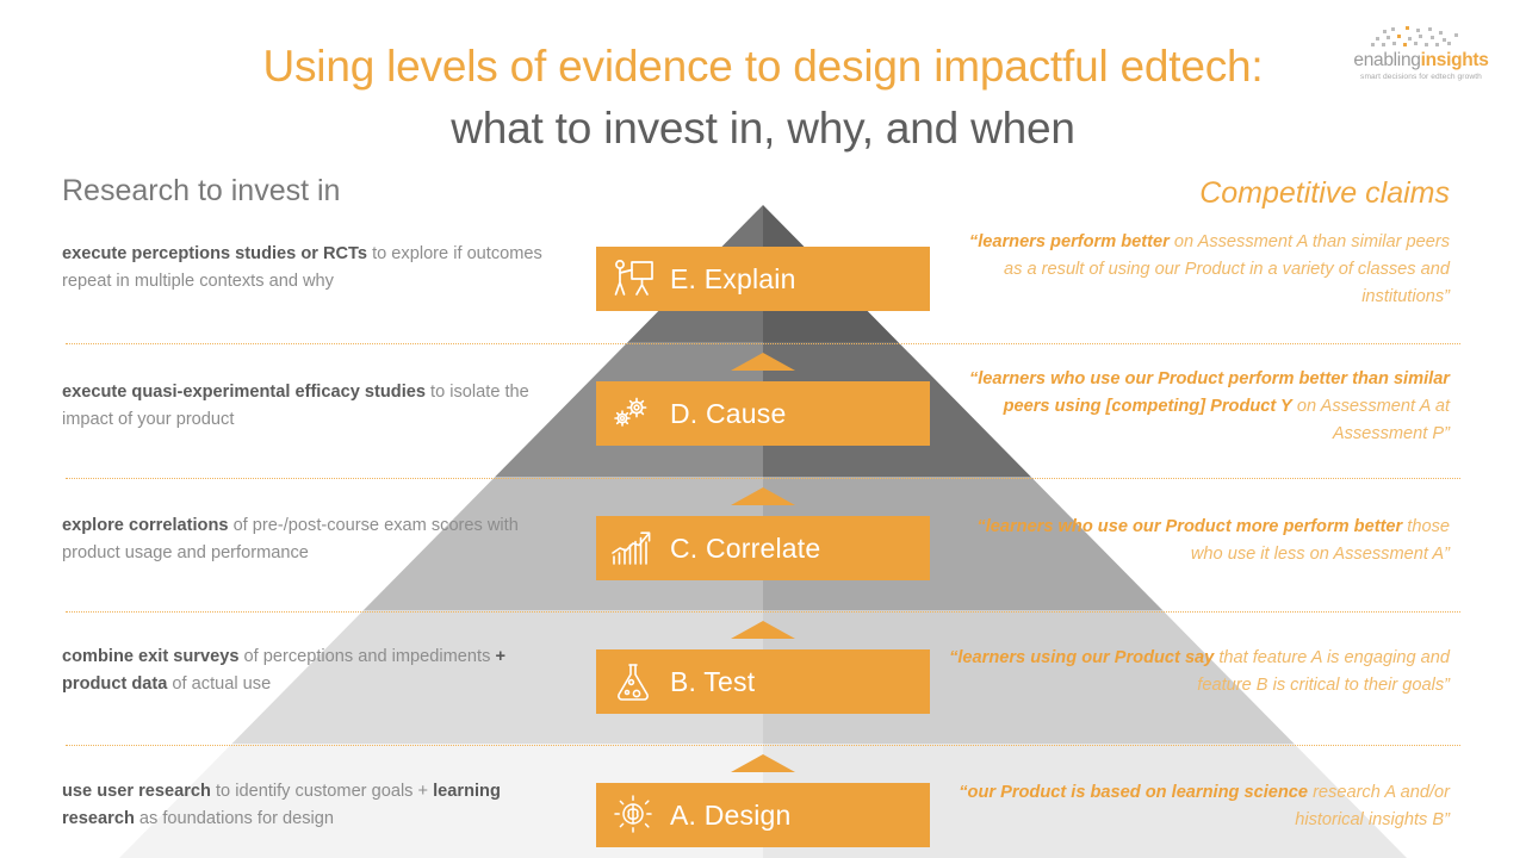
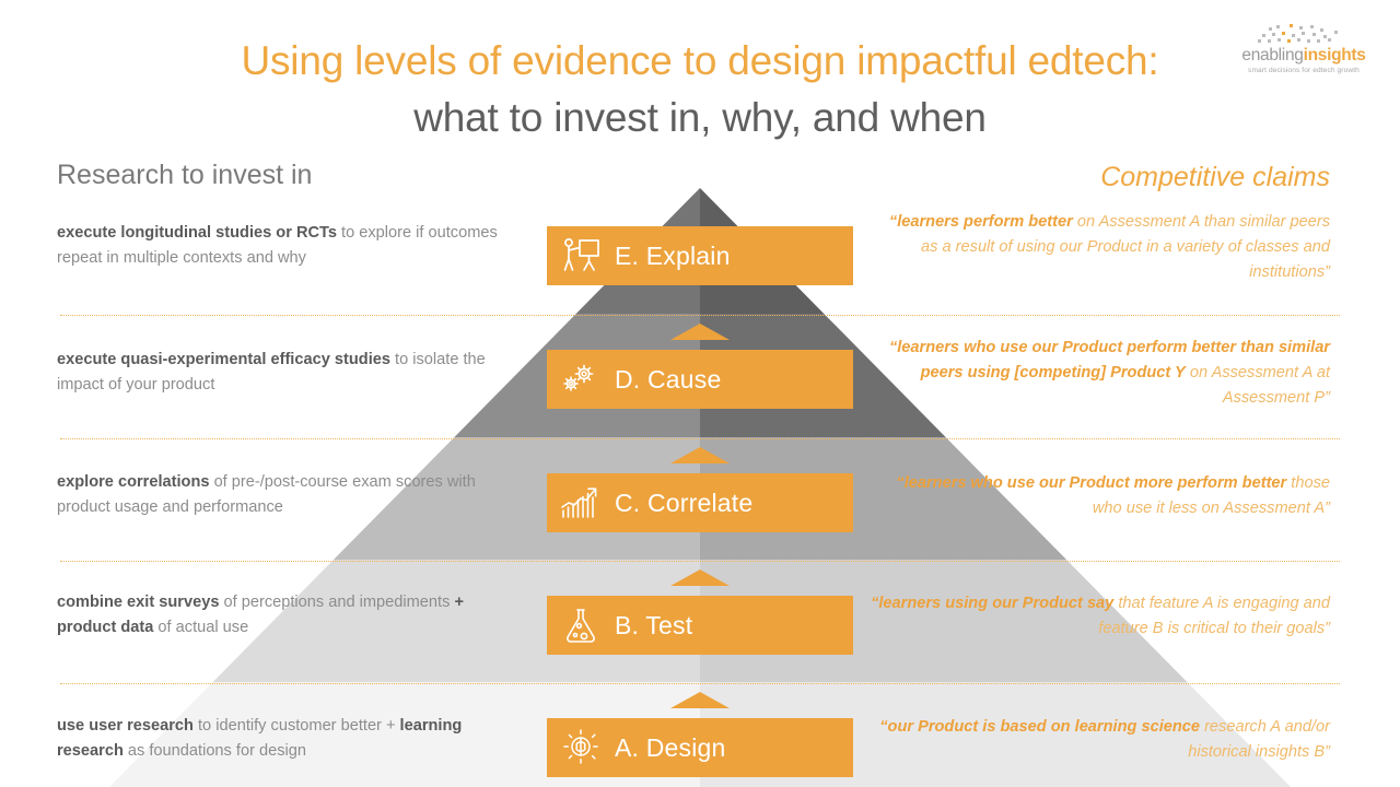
  Using levels of evidence to design impactful edtech:
  what to invest in, why, and when
  enablinginsights
  Research to invest in
  Competitive claims
- execute perceptions studies or RCTs to explore if outcomes repeat in multiple contexts and why
+ execute longitudinal studies or RCTs to explore if outcomes repeat in multiple contexts and why
  execute quasi-experimental efficacy studies to isolate the impact of your product
  explore correlations of pre-/post-course exam scores with product usage and performance
  combine exit surveys of perceptions and impediments + product data of actual use
- use user research to identify customer goals + learning research as foundations for design
+ use user research to identify customer better + learning research as foundations for design
  “learners perform better on Assessment A than similar peers as a result of using our Product in a variety of classes and institutions”
  “learners who use our Product perform better than similar peers using [competing] Product Y on Assessment A at Assessment P”
  “learners who use our Product more perform better those who use it less on Assessment A”
  “learners using our Product say that feature A is engaging and feature B is critical to their goals”
  “our Product is based on learning science research A and/or historical insights B”
  E. Explain
  D. Cause
  C. Correlate
  B. Test
  A. Design
